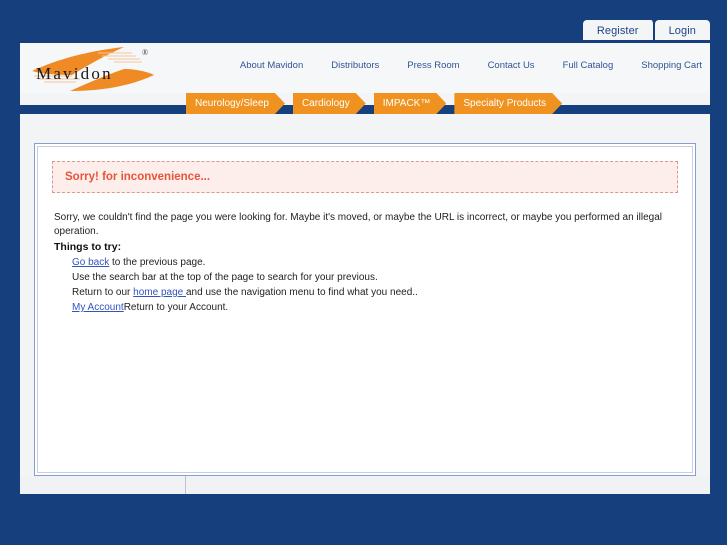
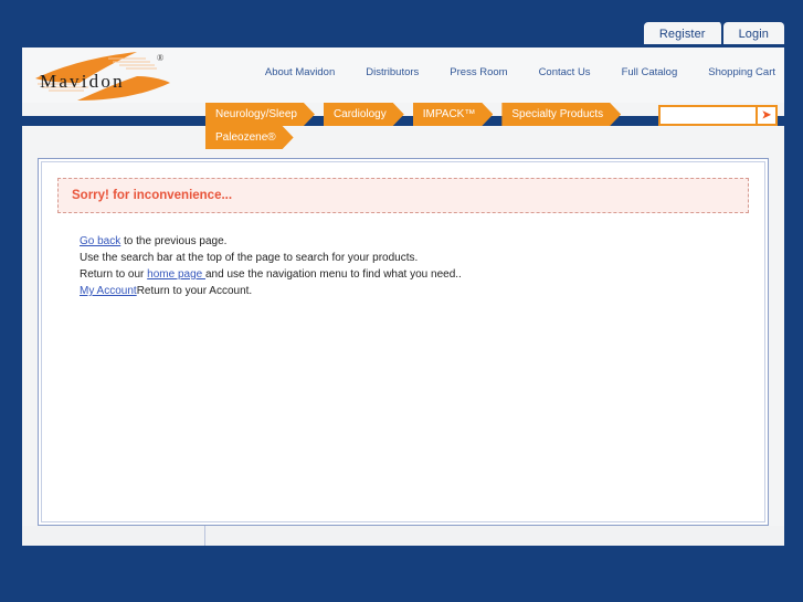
  Register
  Login
  Mavidon
  ®
  About Mavidon
  Distributors
  Press Room
  Contact Us
  Full Catalog
  Shopping Cart
  Neurology/Sleep
  Cardiology
  IMPACK™
  Specialty Products
+ Paleozene®
+ ➤
  Sorry! for inconvenience...
- Sorry, we couldn't find the page you were looking for. Maybe it's moved, or maybe the URL is incorrect, or maybe you performed an illegal operation.
- Things to try:
  Go back to the previous page.
- Use the search bar at the top of the page to search for your previous.
+ Use the search bar at the top of the page to search for your products.
  Return to our home page and use the navigation menu to find what you need..
  My AccountReturn to your Account.
